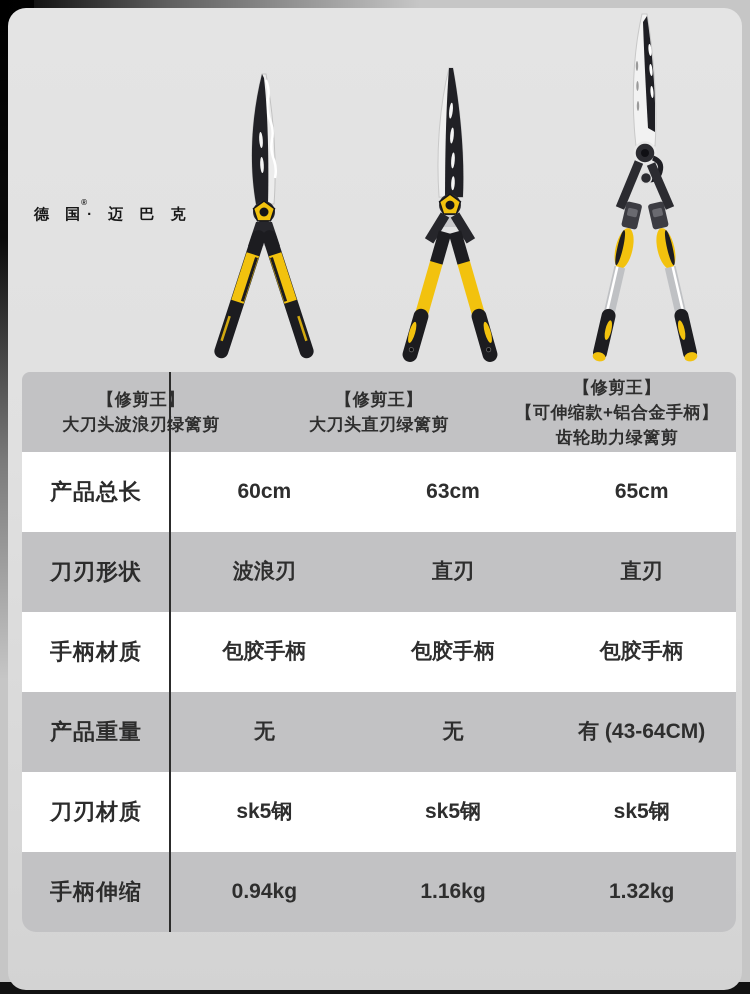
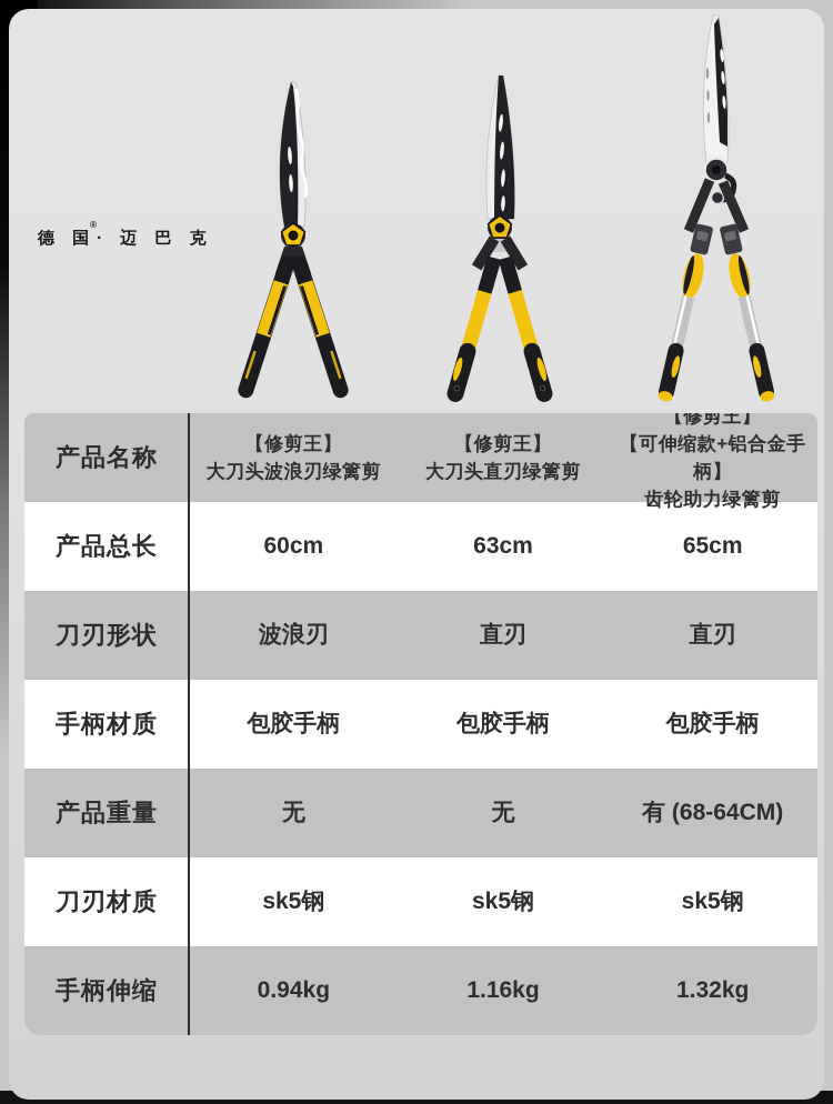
  德 国®· 迈 巴 克
+ 产品名称
  【修剪王】
  大刀头波浪刃绿篱剪
  【修剪王】
  大刀头直刃绿篱剪
  【修剪王】
  【可伸缩款+铝合金手柄】
  齿轮助力绿篱剪
  产品总长
  60cm
  63cm
  65cm
  刀刃形状
  波浪刃
  直刃
  直刃
  手柄材质
  包胶手柄
  包胶手柄
  包胶手柄
  产品重量
  无
  无
- 有 (43-64CM)
+ 有 (68-64CM)
  刀刃材质
  sk5钢
  sk5钢
  sk5钢
  手柄伸缩
  0.94kg
  1.16kg
  1.32kg
